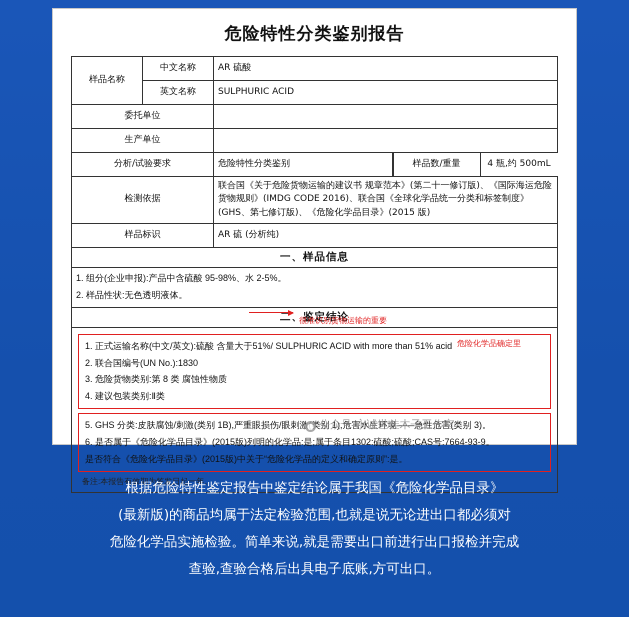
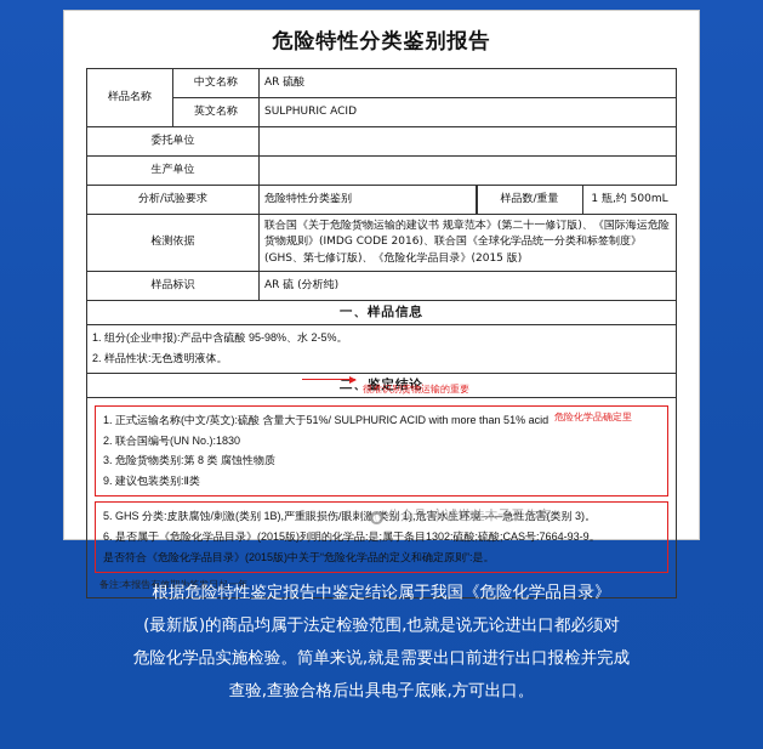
  危险特性分类鉴别报告
  样品名称	中文名称	AR 硫酸
  英文名称	SULPHURIC ACID
  委托单位
  生产单位
  分析/试验要求	危险特性分类鉴别
- 样品数/重量	4 瓶,约 500mL
+ 样品数/重量	1 瓶,约 500mL
  检测依据	联合国《关于危险货物运输的建议书 规章范本》(第二十一修订版)、《国际海运危险货物规则》(IMDG CODE 2016)、联合国《全球化学品统一分类和标签制度》(GHS、第七修订版)、《危险化学品目录》(2015 版)
  样品标识	AR 硫 (分析纯)
  一、样品信息
  1. 组分(企业申报):产品中含硫酸 95-98%、水 2-5%。
  2. 样品性状:无色透明液体。
  二、鉴定结论
  1. 正式运输名称(中文/英文):硫酸 含量大于51%/ SULPHURIC ACID with more than 51% acid
  2. 联合国编号(UN No.):1830
  3. 危险货物类别:第 8 类 腐蚀性物质
- 4. 建议包装类别:Ⅱ类
+ 9. 建议包装类别:Ⅱ类
  5. GHS 分类:皮肤腐蚀/刺激(类别 1B),严重眼损伤/眼刺激(类别 1),危害水生环境——急性危害(类别 3)。
  6. 是否属于《危险化学品目录》(2015版)列明的化学品:是;属于条目1302:硫酸;硫酸;CAS号:7664-93-9。
  是否符合《危险化学品目录》(2015版)中关于“危险化学品的定义和确定原则”:是。
  备注:本报告有效期为签发日起一年。
  很准识别货物运输的重要
  危险化学品确定里
  ● 公众号·永诚世佳木子工作室
  根据危险特性鉴定报告中鉴定结论属于我国《危险化学品目录》
  (最新版)的商品均属于法定检验范围,也就是说无论进出口都必须对
  危险化学品实施检验。简单来说,就是需要出口前进行出口报检并完成
  查验,查验合格后出具电子底账,方可出口。
